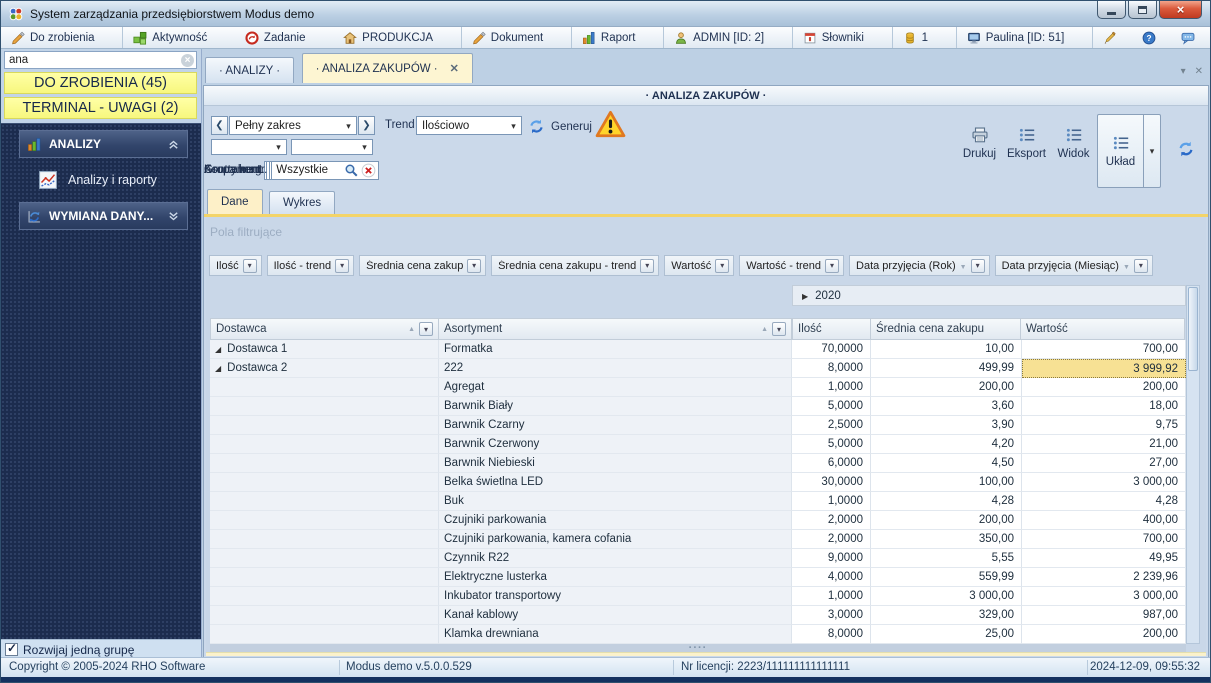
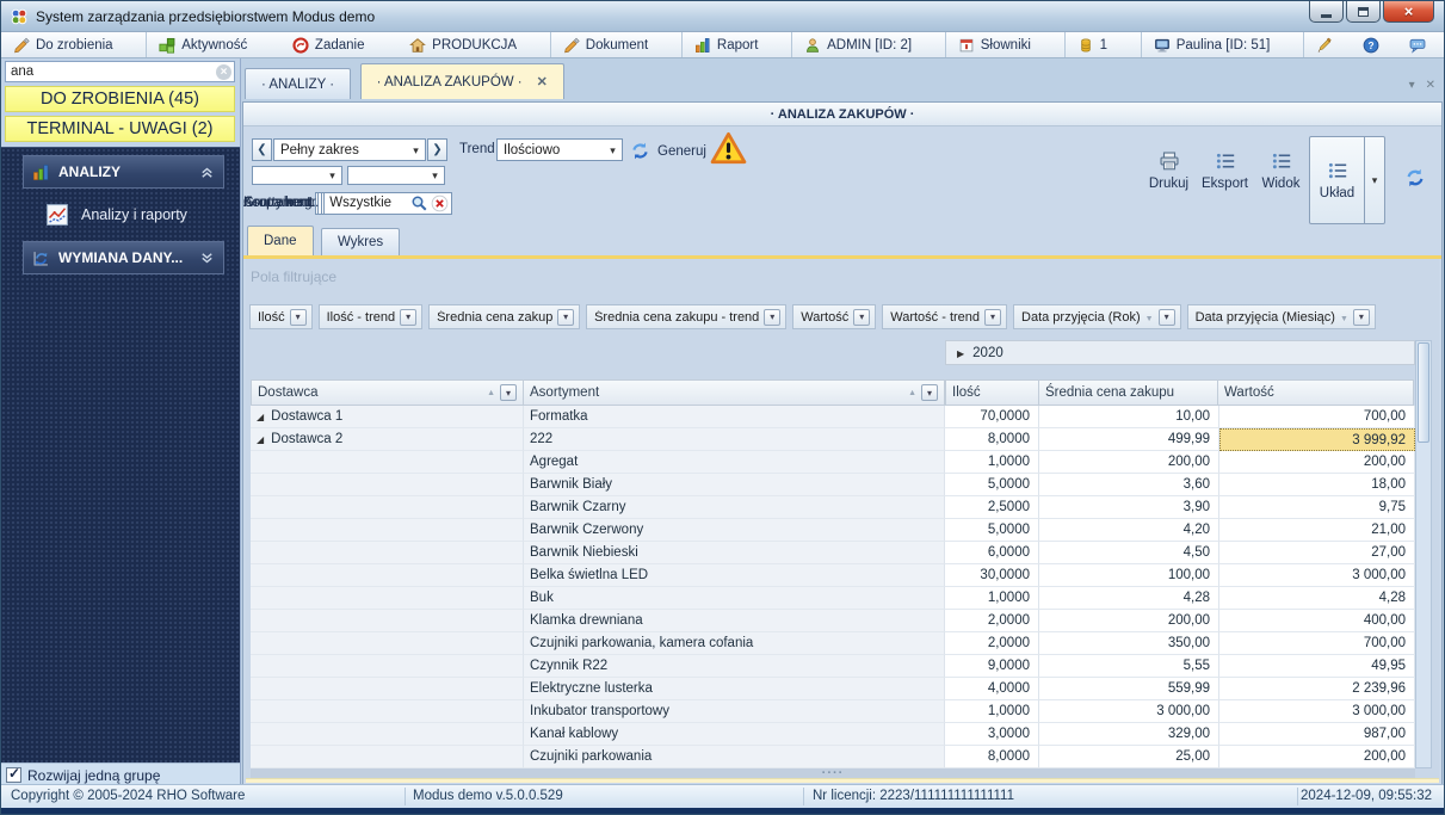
  System zarządzania przedsiębiorstwem Modus demo
  ×
  Do zrobienia
  Aktywność
  Zadanie
  PRODUKCJA
  Dokument
  Raport
  ADMIN [ID: 2]
  Słowniki
  1
  Paulina [ID: 51]
  ?
  ana
  DO ZROBIENIA (45)
  TERMINAL - UWAGI (2)
  ANALIZY
  Analizy i raporty
  WYMIANA DANY...
  Rozwijaj jedną grupę
  · ANALIZY ·
  · ANALIZA ZAKUPÓW ·
  · ANALIZA ZAKUPÓW ·
  Pełny zakres
  Trend
  Ilościowo
  Generuj
  Kontrahent
  Asortyment
  Grupa mag.
  Grupa kontr.
  Wszystkie
  Drukuj
  Eksport
  Widok
  Układ
  Dane
  Wykres
  Pola filtrujące
  Ilość
  Ilość - trend
  Średnia cena zakup
  Średnia cena zakupu - trend
  Wartość
  Wartość - trend
  Data przyjęcia (Rok)
  Data przyjęcia (Miesiąc)
  2020
  Dostawca
  Asortyment
  Ilość
  Średnia cena zakupu
  Wartość
  Dostawca 1
  Formatka
  70,0000
  10,00
  700,00
  Dostawca 2
  222
  8,0000
  499,99
  3 999,92
  Agregat
  1,0000
  200,00
  200,00
  Barwnik Biały
  5,0000
  3,60
  18,00
  Barwnik Czarny
  2,5000
  3,90
  9,75
  Barwnik Czerwony
  5,0000
  4,20
  21,00
  Barwnik Niebieski
  6,0000
  4,50
  27,00
  Belka świetlna LED
  30,0000
  100,00
  3 000,00
  Buk
  1,0000
  4,28
  4,28
- Czujniki parkowania
+ Klamka drewniana
  2,0000
  200,00
  400,00
  Czujniki parkowania, kamera cofania
  2,0000
  350,00
  700,00
  Czynnik R22
  9,0000
  5,55
  49,95
  Elektryczne lusterka
  4,0000
  559,99
  2 239,96
  Inkubator transportowy
  1,0000
  3 000,00
  3 000,00
  Kanał kablowy
  3,0000
  329,00
  987,00
- Klamka drewniana
+ Czujniki parkowania
  8,0000
  25,00
  200,00
  Copyright © 2005-2024 RHO Software
  Modus demo v.5.0.0.529
  Nr licencji: 2223/111111111111111
  2024-12-09, 09:55:32
